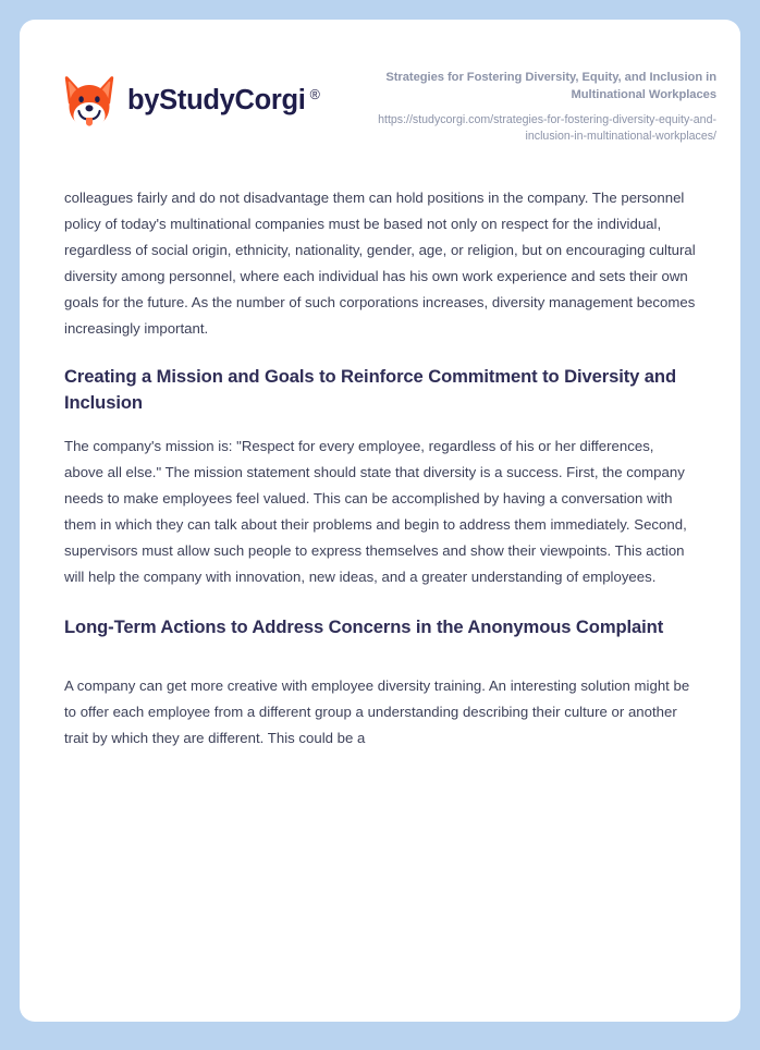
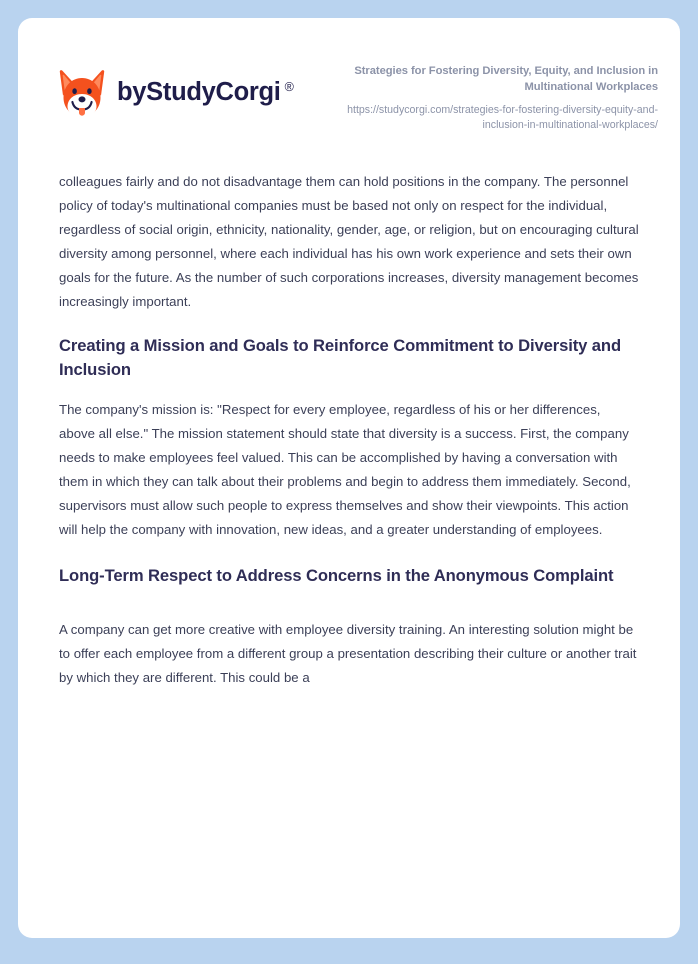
  by
  StudyCorgi
  ®
  Strategies for Fostering Diversity, Equity, and Inclusion in Multinational Workplaces
  https://studycorgi.com/strategies-for-fostering-diversity-equity-and-inclusion-in-multinational-workplaces/
  colleagues fairly and do not disadvantage them can hold positions in the company. The personnel policy of today's multinational companies must be based not only on respect for the individual, regardless of social origin, ethnicity, nationality, gender, age, or religion, but on encouraging cultural diversity among personnel, where each individual has his own work experience and sets their own goals for the future. As the number of such corporations increases, diversity management becomes increasingly important.
  Creating a Mission and Goals to Reinforce Commitment to Diversity and Inclusion
  The company's mission is: "Respect for every employee, regardless of his or her differences, above all else." The mission statement should state that diversity is a success. First, the company needs to make employees feel valued. This can be accomplished by having a conversation with them in which they can talk about their problems and begin to address them immediately. Second, supervisors must allow such people to express themselves and show their viewpoints. This action will help the company with innovation, new ideas, and a greater understanding of employees.
- Long-Term Actions to Address Concerns in the Anonymous Complaint
+ Long-Term Respect to Address Concerns in the Anonymous Complaint
- A company can get more creative with employee diversity training. An interesting solution might be to offer each employee from a different group a understanding describing their culture or another trait by which they are different. This could be a
+ A company can get more creative with employee diversity training. An interesting solution might be to offer each employee from a different group a presentation describing their culture or another trait by which they are different. This could be a
